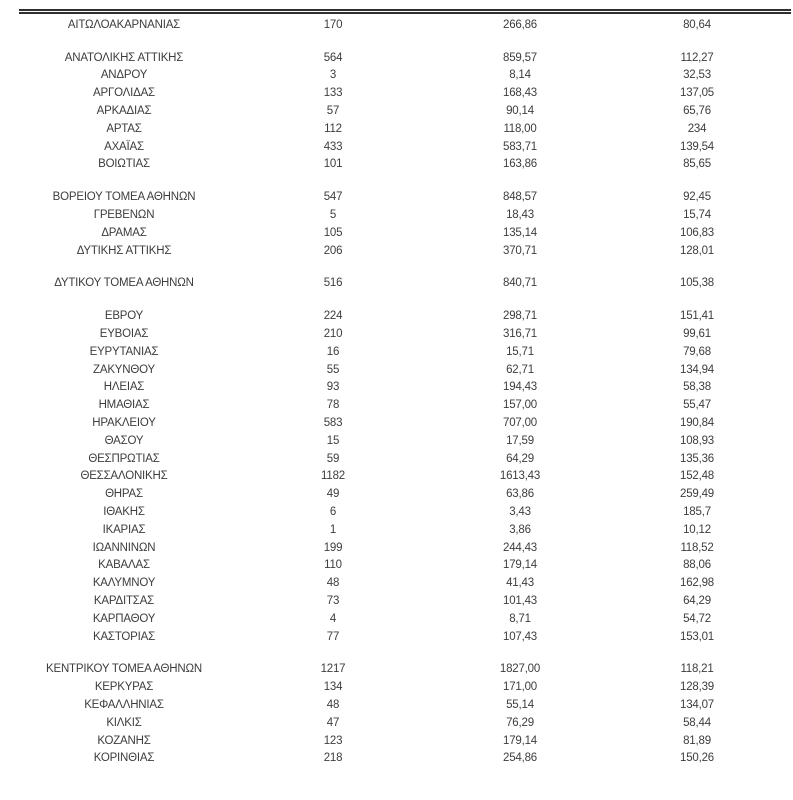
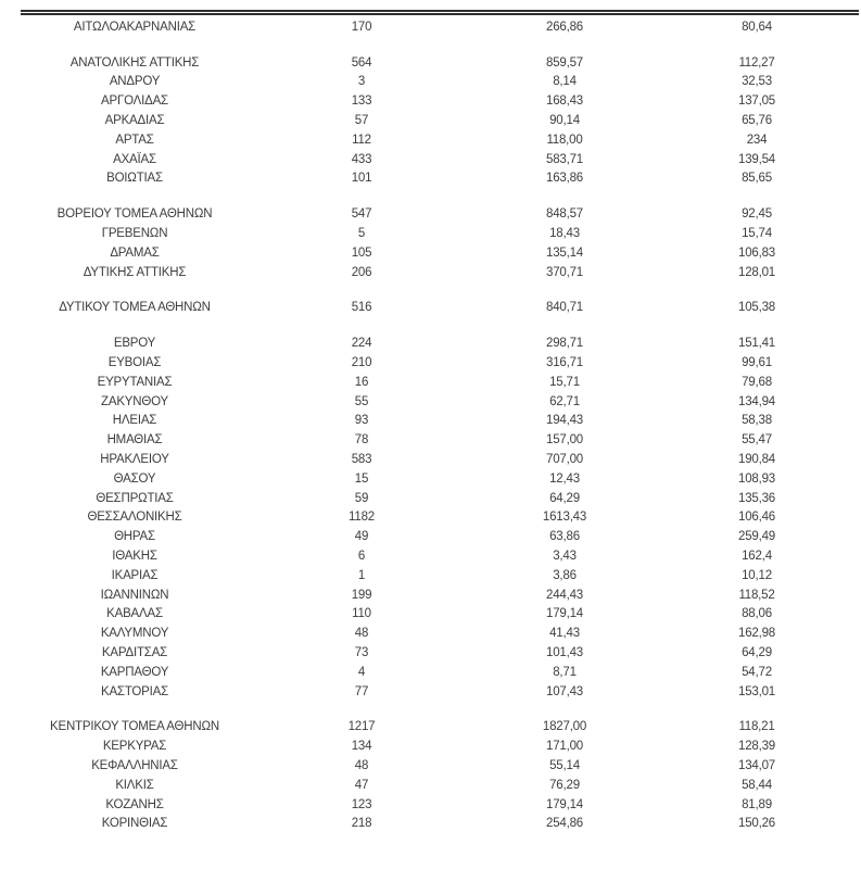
  ΑΙΤΩΛΟΑΚΑΡΝΑΝΙΑΣ
  170
  266,86
  80,64
  ΑΝΑΤΟΛΙΚΗΣ ΑΤΤΙΚΗΣ
  564
  859,57
  112,27
  ΑΝΔΡΟΥ
  3
  8,14
  32,53
  ΑΡΓΟΛΙΔΑΣ
  133
  168,43
  137,05
  ΑΡΚΑΔΙΑΣ
  57
  90,14
  65,76
  ΑΡΤΑΣ
  112
  118,00
  234
  ΑΧΑΪΑΣ
  433
  583,71
  139,54
  ΒΟΙΩΤΙΑΣ
  101
  163,86
  85,65
  ΒΟΡΕΙΟΥ ΤΟΜΕΑ ΑΘΗΝΩΝ
  547
  848,57
  92,45
  ΓΡΕΒΕΝΩΝ
  5
  18,43
  15,74
  ΔΡΑΜΑΣ
  105
  135,14
  106,83
  ΔΥΤΙΚΗΣ ΑΤΤΙΚΗΣ
  206
  370,71
  128,01
  ΔΥΤΙΚΟΥ ΤΟΜΕΑ ΑΘΗΝΩΝ
  516
  840,71
  105,38
  ΕΒΡΟΥ
  224
  298,71
  151,41
  ΕΥΒΟΙΑΣ
  210
  316,71
  99,61
  ΕΥΡΥΤΑΝΙΑΣ
  16
  15,71
  79,68
  ΖΑΚΥΝΘΟΥ
  55
  62,71
  134,94
  ΗΛΕΙΑΣ
  93
  194,43
  58,38
  ΗΜΑΘΙΑΣ
  78
  157,00
  55,47
  ΗΡΑΚΛΕΙΟΥ
  583
  707,00
  190,84
  ΘΑΣΟΥ
  15
- 17,59
+ 12,43
  108,93
  ΘΕΣΠΡΩΤΙΑΣ
  59
  64,29
  135,36
  ΘΕΣΣΑΛΟΝΙΚΗΣ
  1182
  1613,43
- 152,48
+ 106,46
  ΘΗΡΑΣ
  49
  63,86
  259,49
  ΙΘΑΚΗΣ
  6
  3,43
- 185,7
+ 162,4
  ΙΚΑΡΙΑΣ
  1
  3,86
  10,12
  ΙΩΑΝΝΙΝΩΝ
  199
  244,43
  118,52
  ΚΑΒΑΛΑΣ
  110
  179,14
  88,06
  ΚΑΛΥΜΝΟΥ
  48
  41,43
  162,98
  ΚΑΡΔΙΤΣΑΣ
  73
  101,43
  64,29
  ΚΑΡΠΑΘΟΥ
  4
  8,71
  54,72
  ΚΑΣΤΟΡΙΑΣ
  77
  107,43
  153,01
  ΚΕΝΤΡΙΚΟΥ ΤΟΜΕΑ ΑΘΗΝΩΝ
  1217
  1827,00
  118,21
  ΚΕΡΚΥΡΑΣ
  134
  171,00
  128,39
  ΚΕΦΑΛΛΗΝΙΑΣ
  48
  55,14
  134,07
  ΚΙΛΚΙΣ
  47
  76,29
  58,44
  ΚΟΖΑΝΗΣ
  123
  179,14
  81,89
  ΚΟΡΙΝΘΙΑΣ
  218
  254,86
  150,26
